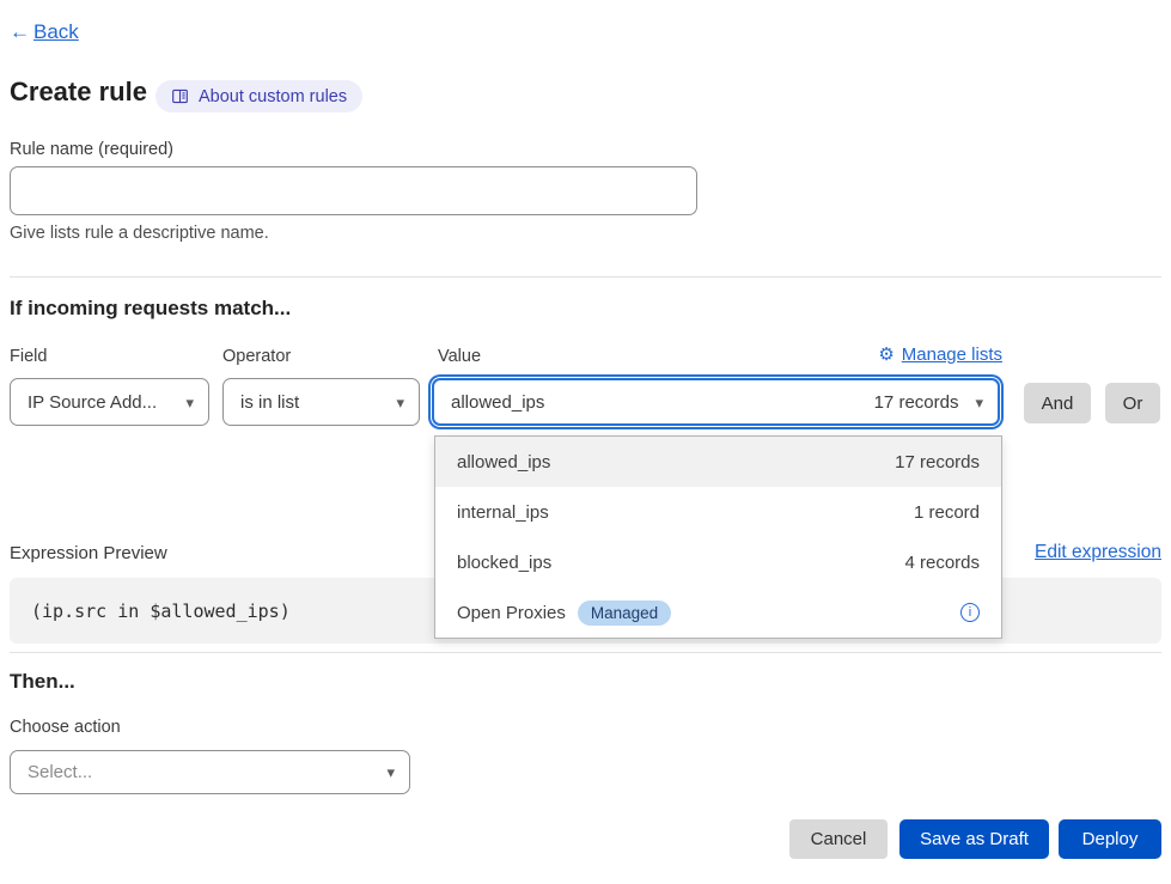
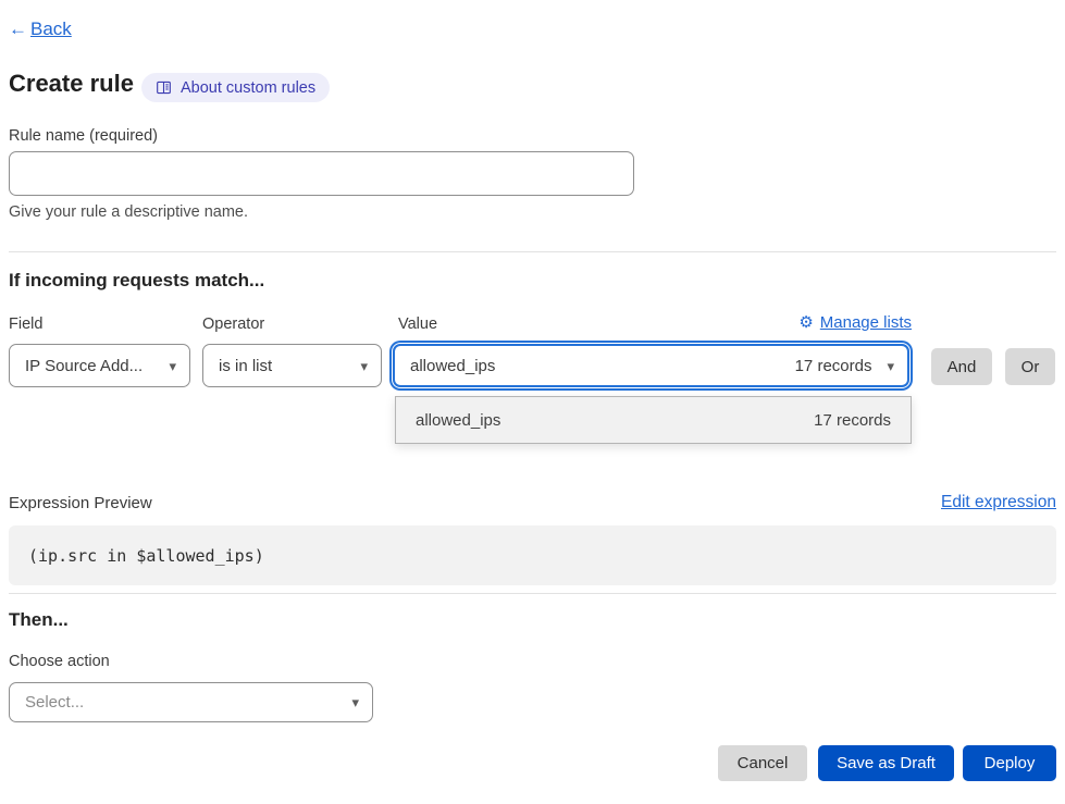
  ←
  Back
  Create rule
  About custom rules
  Rule name (required)
- Give lists rule a descriptive name.
+ Give your rule a descriptive name.
  If incoming requests match...
  Field
  Operator
  Value
  ⚙
  Manage lists
  IP Source Add...
  ▾
  is in list
  ▾
  allowed_ips
  17 records
  ▾
  And
  Or
  allowed_ips
  17 records
- internal_ips
- 1 record
- blocked_ips
- 4 records
- Open Proxies
- Managed
- i
  Expression Preview
  Edit expression
  (ip.src in $allowed_ips)
  Then...
  Choose action
  Select...
  ▾
  Cancel
  Save as Draft
  Deploy
